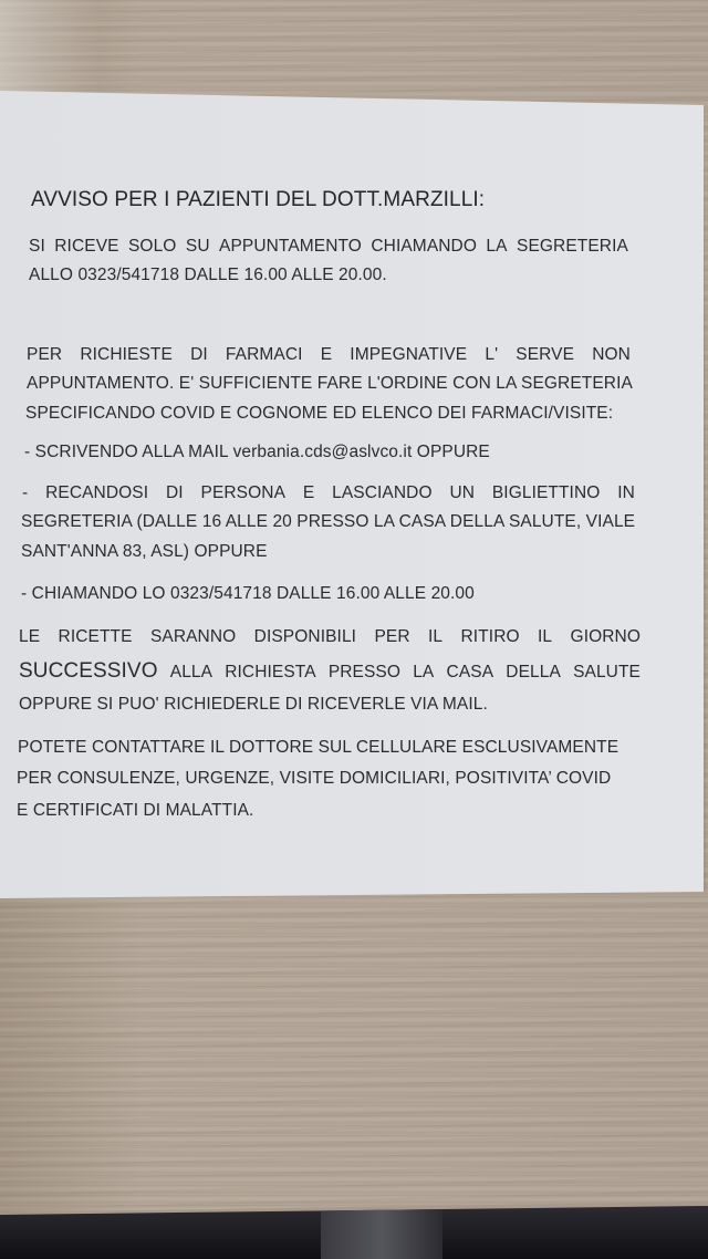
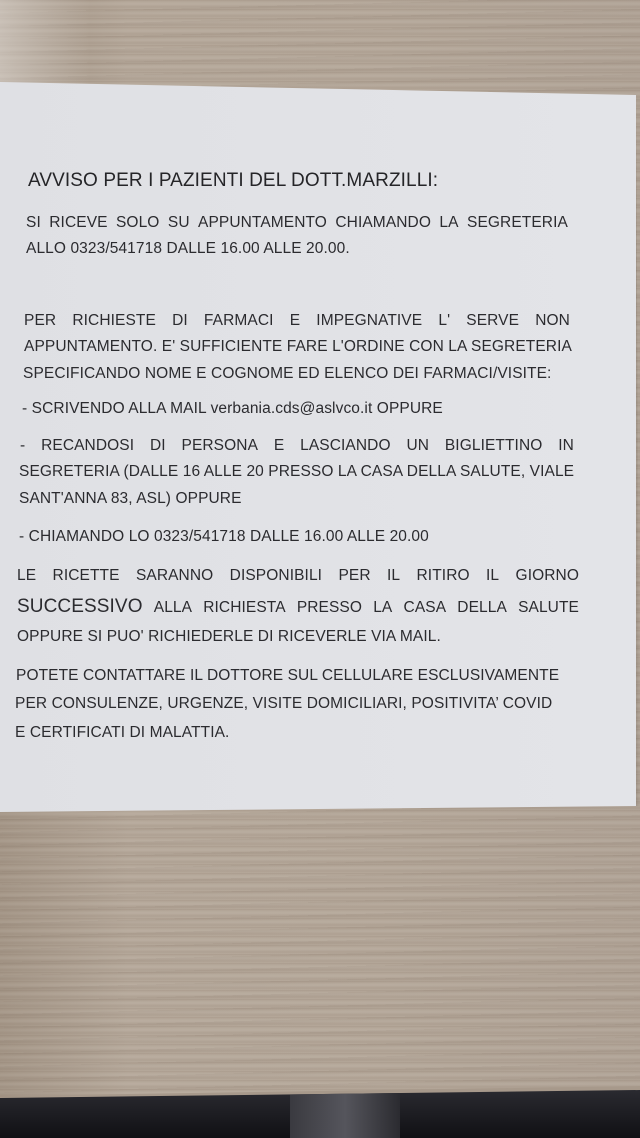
  AVVISO PER I PAZIENTI DEL DOTT.MARZILLI:
  SI
  RICEVE
  SOLO
  SU
  APPUNTAMENTO
  CHIAMANDO
  LA
  SEGRETERIA
  ALLO 0323/541718 DALLE 16.00 ALLE 20.00.
  PER
  RICHIESTE
  DI
  FARMACI
  E
  IMPEGNATIVE
  L'
  SERVE
  NON
  APPUNTAMENTO. E' SUFFICIENTE FARE L'ORDINE CON LA SEGRETERIA
- SPECIFICANDO COVID E COGNOME ED ELENCO DEI FARMACI/VISITE:
+ SPECIFICANDO NOME E COGNOME ED ELENCO DEI FARMACI/VISITE:
  - SCRIVENDO ALLA MAIL verbania.cds@aslvco.it OPPURE
  -
  RECANDOSI
  DI
  PERSONA
  E
  LASCIANDO
  UN
  BIGLIETTINO
  IN
  SEGRETERIA (DALLE 16 ALLE 20 PRESSO LA CASA DELLA SALUTE, VIALE
  SANT'ANNA 83, ASL) OPPURE
  - CHIAMANDO LO 0323/541718 DALLE 16.00 ALLE 20.00
  LE
  RICETTE
  SARANNO
  DISPONIBILI
  PER
  IL
  RITIRO
  IL
  GIORNO
  SUCCESSIVO
  ALLA
  RICHIESTA
  PRESSO
  LA
  CASA
  DELLA
  SALUTE
  OPPURE SI PUO' RICHIEDERLE DI RICEVERLE VIA MAIL.
  POTETE CONTATTARE IL DOTTORE SUL CELLULARE ESCLUSIVAMENTE
  PER CONSULENZE, URGENZE, VISITE DOMICILIARI, POSITIVITA’ COVID
  E CERTIFICATI DI MALATTIA.
